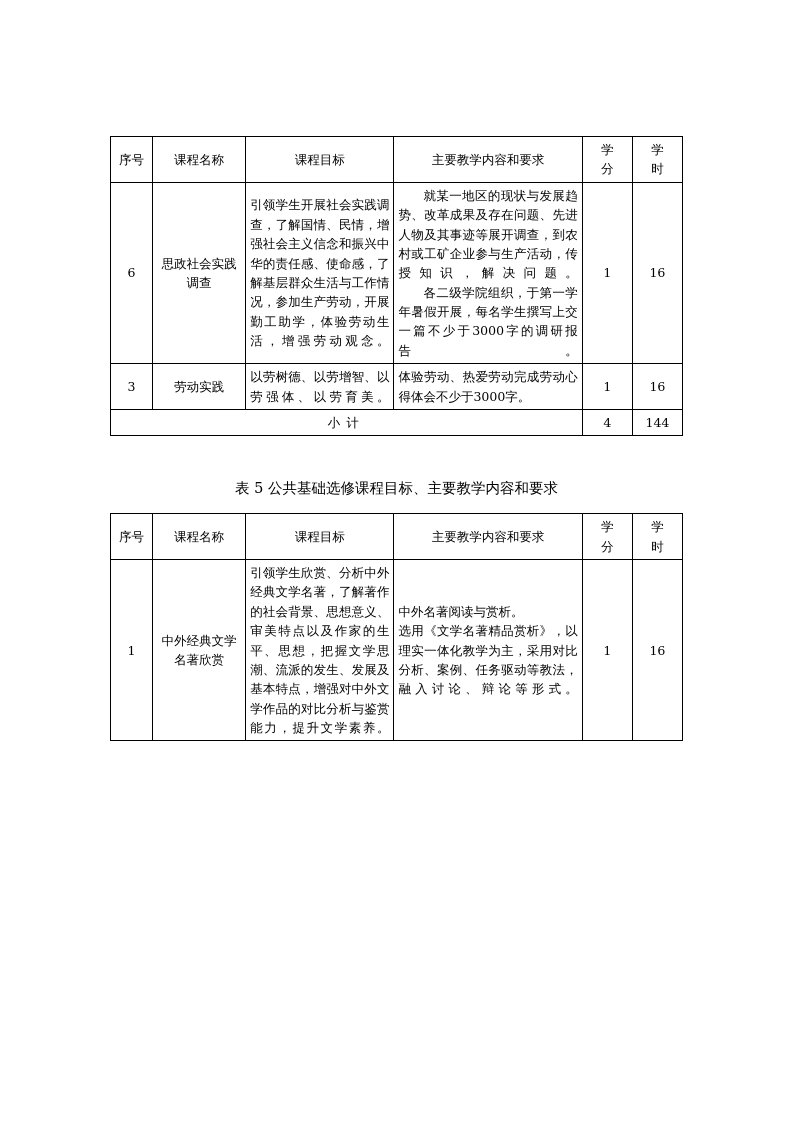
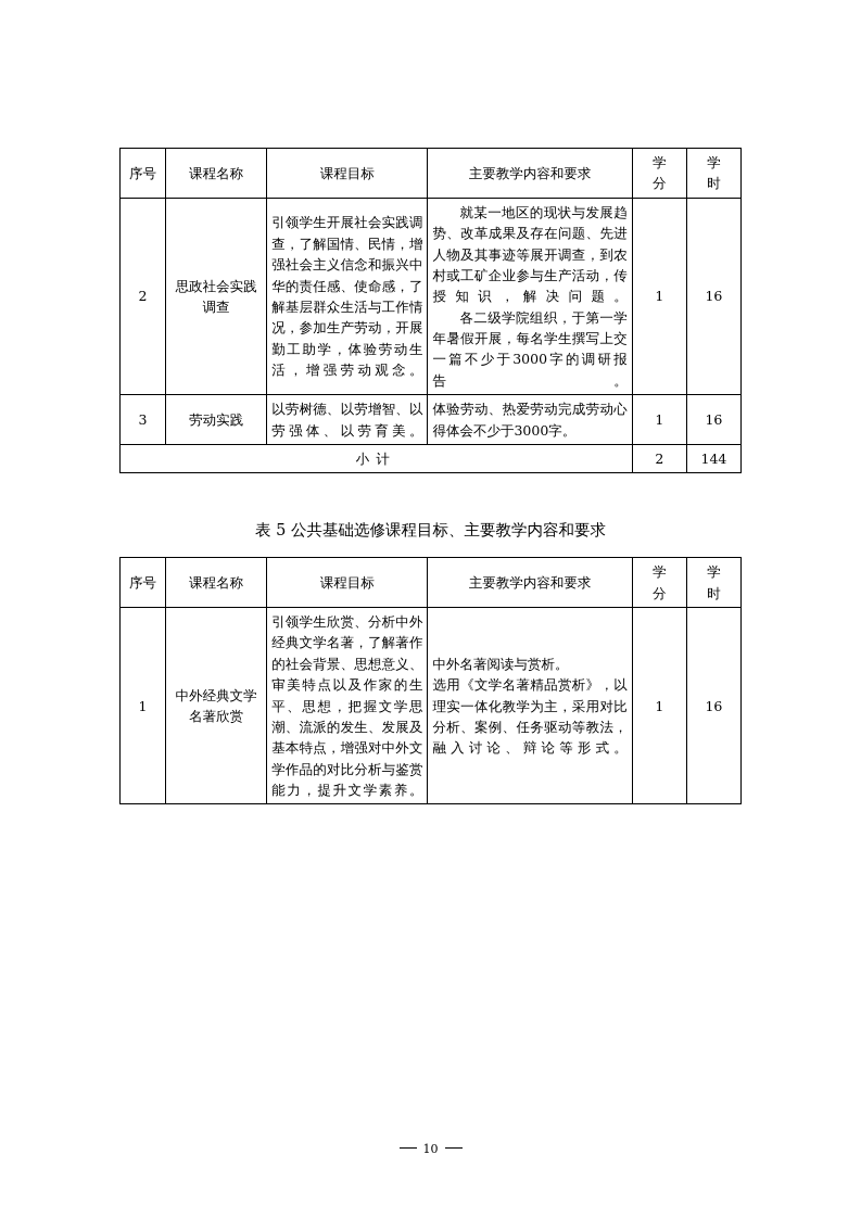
  序号	课程名称	课程目标	主要教学内容和要求	学 分	学 时
- 6	思政社会实践调查	引领学生开展社会实践调查，了解国情、民情，增强社会主义信念和振兴中华的责任感、使命感，了解基层群众生活与工作情况，参加生产劳动，开展勤工助学，体验劳动生活，增强劳动观念。	就某一地区的现状与发展趋势、改革成果及存在问题、先进人物及其事迹等展开调查，到农村或工矿企业参与生产活动，传授知识，解决问题。 各二级学院组织，于第一学年暑假开展，每名学生撰写上交一篇不少于3000字的调研报告。	1	16
+ 2	思政社会实践调查	引领学生开展社会实践调查，了解国情、民情，增强社会主义信念和振兴中华的责任感、使命感，了解基层群众生活与工作情况，参加生产劳动，开展勤工助学，体验劳动生活，增强劳动观念。	就某一地区的现状与发展趋势、改革成果及存在问题、先进人物及其事迹等展开调查，到农村或工矿企业参与生产活动，传授知识，解决问题。 各二级学院组织，于第一学年暑假开展，每名学生撰写上交一篇不少于3000字的调研报告。	1	16
  3	劳动实践	以劳树德、以劳增智、以劳强体、以劳育美。	体验劳动、热爱劳动完成劳动心得体会不少于3000字。	1	16
- 小计	4	144
+ 小计	2	144
  表 5 公共基础选修课程目标、主要教学内容和要求
  序号	课程名称	课程目标	主要教学内容和要求	学 分	学 时
  1	中外经典文学名著欣赏	引领学生欣赏、分析中外经典文学名著，了解著作的社会背景、思想意义、审美特点以及作家的生平、思想，把握文学思潮、流派的发生、发展及基本特点，增强对中外文学作品的对比分析与鉴赏能力，提升文学素养。	中外名著阅读与赏析。 选用《文学名著精品赏析》，以理实一体化教学为主，采用对比分析、案例、任务驱动等教法，融入讨论、辩论等形式。	1	16
+ 10
